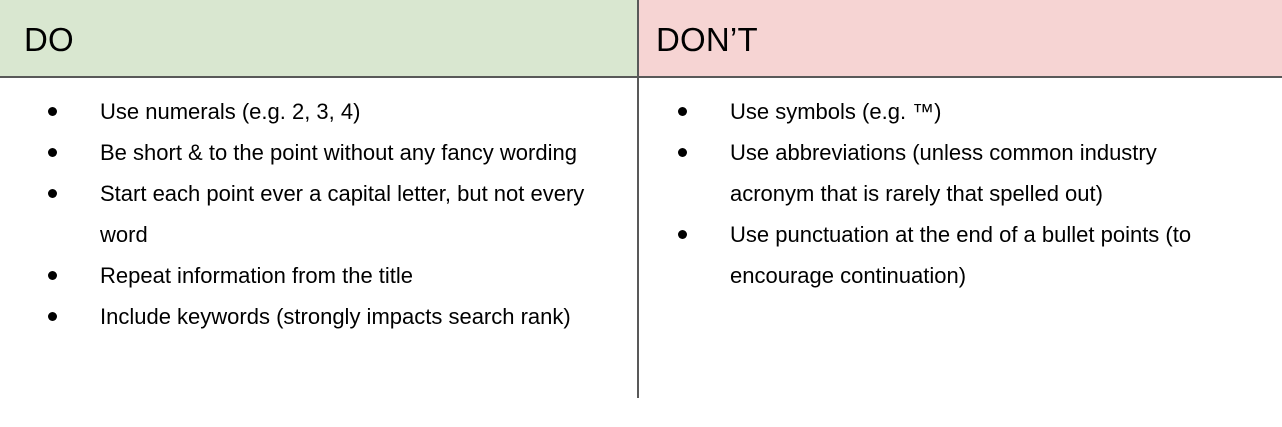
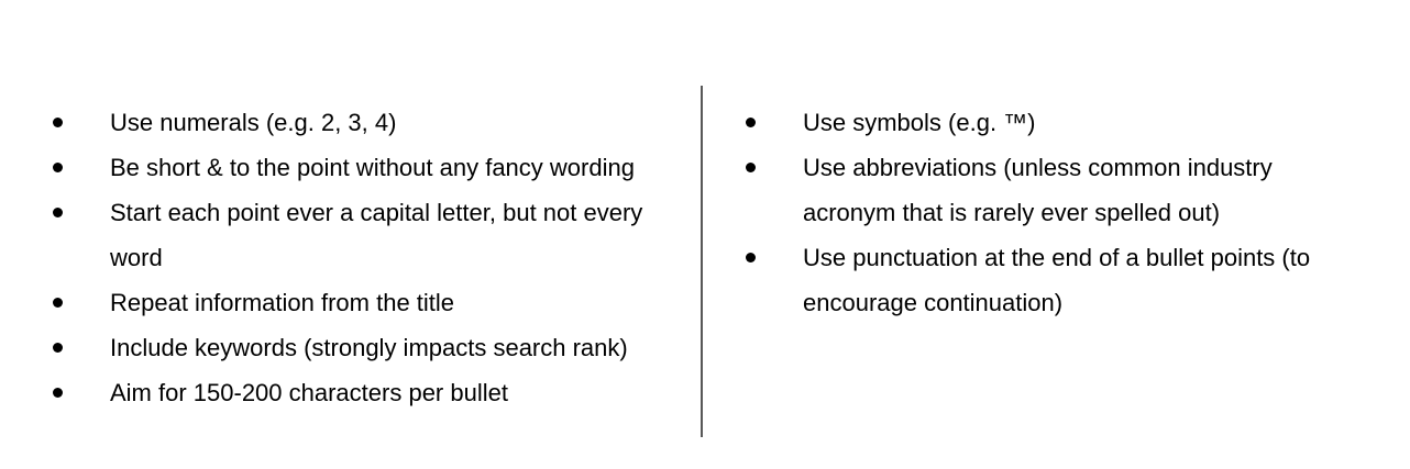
- DO
- DON’T
  Use numerals (e.g. 2, 3, 4)
  Be short & to the point without any fancy wording
  Start each point ever a capital letter, but not every word
  Repeat information from the title
  Include keywords (strongly impacts search rank)
+ Aim for 150-200 characters per bullet
  Use symbols (e.g. ™)
- Use abbreviations (unless common industry acronym that is rarely that spelled out)
+ Use abbreviations (unless common industry acronym that is rarely ever spelled out)
  Use punctuation at the end of a bullet points (to encourage continuation)
